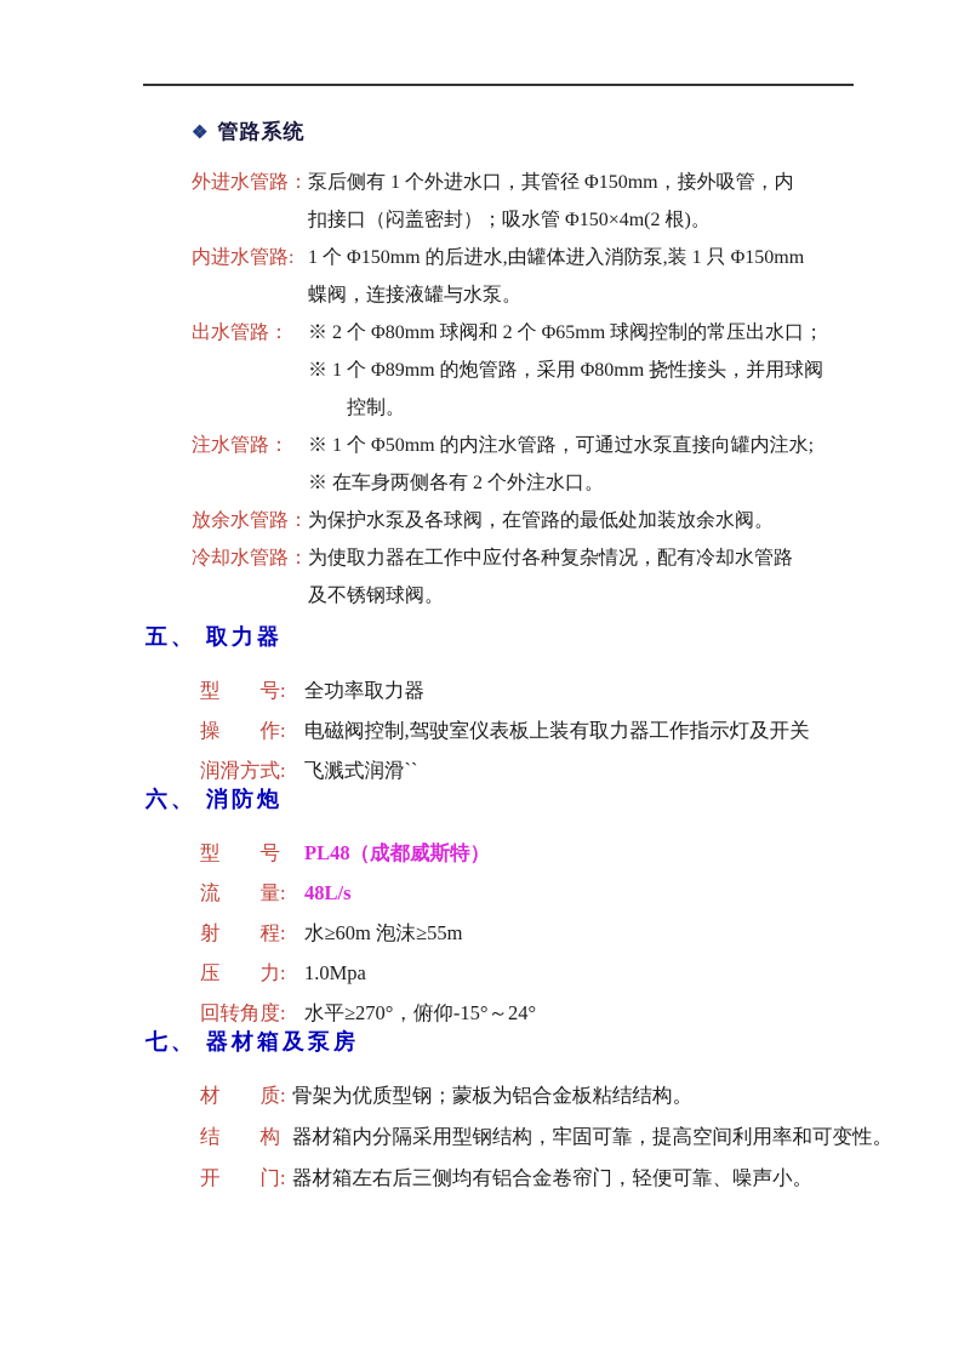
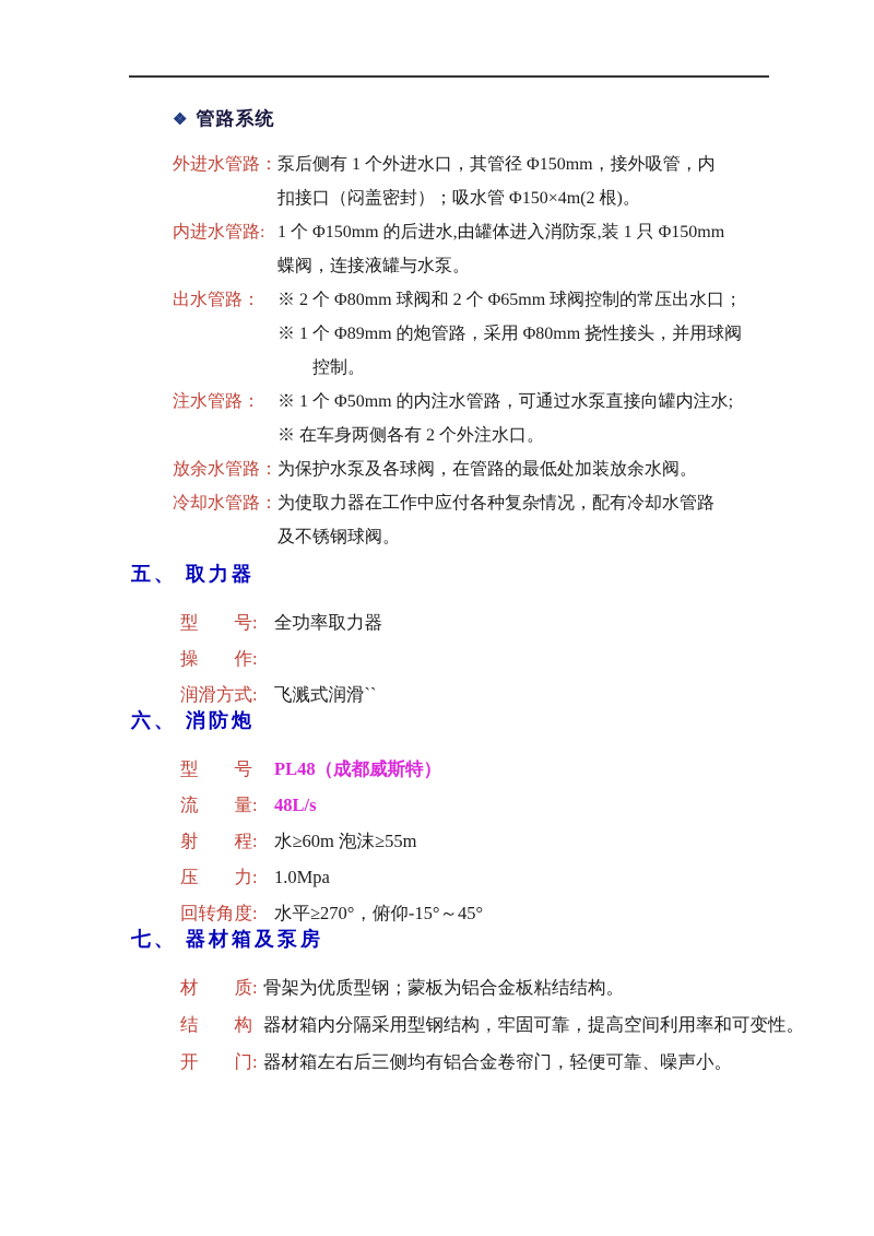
  ❖ 管路系统
  外进水管路：
  泵后侧有 1 个外进水口，其管径 Φ150mm，接外吸管，内
  扣接口（闷盖密封）；吸水管 Φ150×4m(2 根)。
  内进水管路:
  1 个 Φ150mm 的后进水,由罐体进入消防泵,装 1 只 Φ150mm
  蝶阀，连接液罐与水泵。
  出水管路：
  ※ 2 个 Φ80mm 球阀和 2 个 Φ65mm 球阀控制的常压出水口；
  ※ 1 个 Φ89mm 的炮管路，采用 Φ80mm 挠性接头，并用球阀
  控制。
  注水管路：
  ※ 1 个 Φ50mm 的内注水管路，可通过水泵直接向罐内注水;
  ※ 在车身两侧各有 2 个外注水口。
  放余水管路：
  为保护水泵及各球阀，在管路的最低处加装放余水阀。
  冷却水管路：
  为使取力器在工作中应付各种复杂情况，配有冷却水管路
  及不锈钢球阀。
  五、 取力器
  型 号:
  全功率取力器
  操 作:
- 电磁阀控制,驾驶室仪表板上装有取力器工作指示灯及开关
  润滑方式:
  飞溅式润滑``
  六、 消防炮
  型 号
  PL48（成都威斯特）
  流 量:
  48L/s
  射 程:
  水≥60m 泡沫≥55m
  压 力:
  1.0Mpa
  回转角度:
- 水平≥270°，俯仰-15°～24°
+ 水平≥270°，俯仰-15°～45°
  七、 器材箱及泵房
  材 质:
  骨架为优质型钢；蒙板为铝合金板粘结结构。
  结 构
  器材箱内分隔采用型钢结构，牢固可靠，提高空间利用率和可变性。
  开 门:
  器材箱左右后三侧均有铝合金卷帘门，轻便可靠、噪声小。
